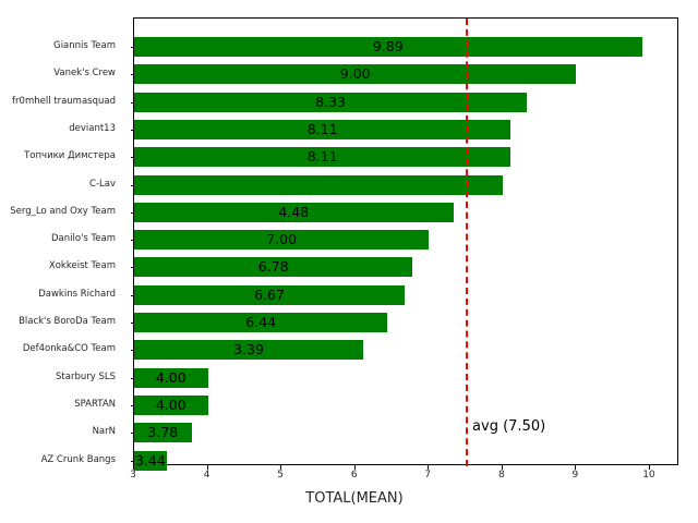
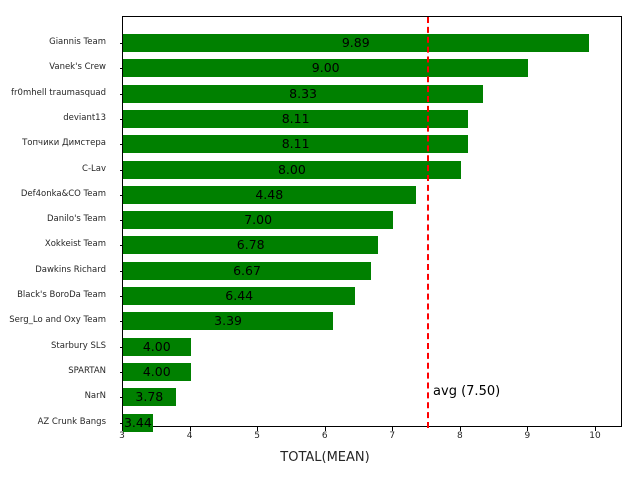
  Giannis Team
  Vanek's Crew
  fr0mhell traumasquad
  deviant13
  Топчики Димстера
  C-Lav
- Serg_Lo and Oxy Team
+ Def4onka&CO Team
  Danilo's Team
  Xokkeist Team
  Dawkins Richard
  Black's BoroDa Team
- Def4onka&CO Team
+ Serg_Lo and Oxy Team
  Starbury SLS
  SPARTAN
  NarN
  AZ Crunk Bangs
  9.89
  9.00
  8.33
  8.11
  8.11
+ 8.00
  4.48
  7.00
  6.78
  6.67
  6.44
  3.39
  4.00
  4.00
  3.78
  3.44
  avg (7.50)
  3
  4
  5
  6
  7
  8
  9
  10
  TOTAL(MEAN)
